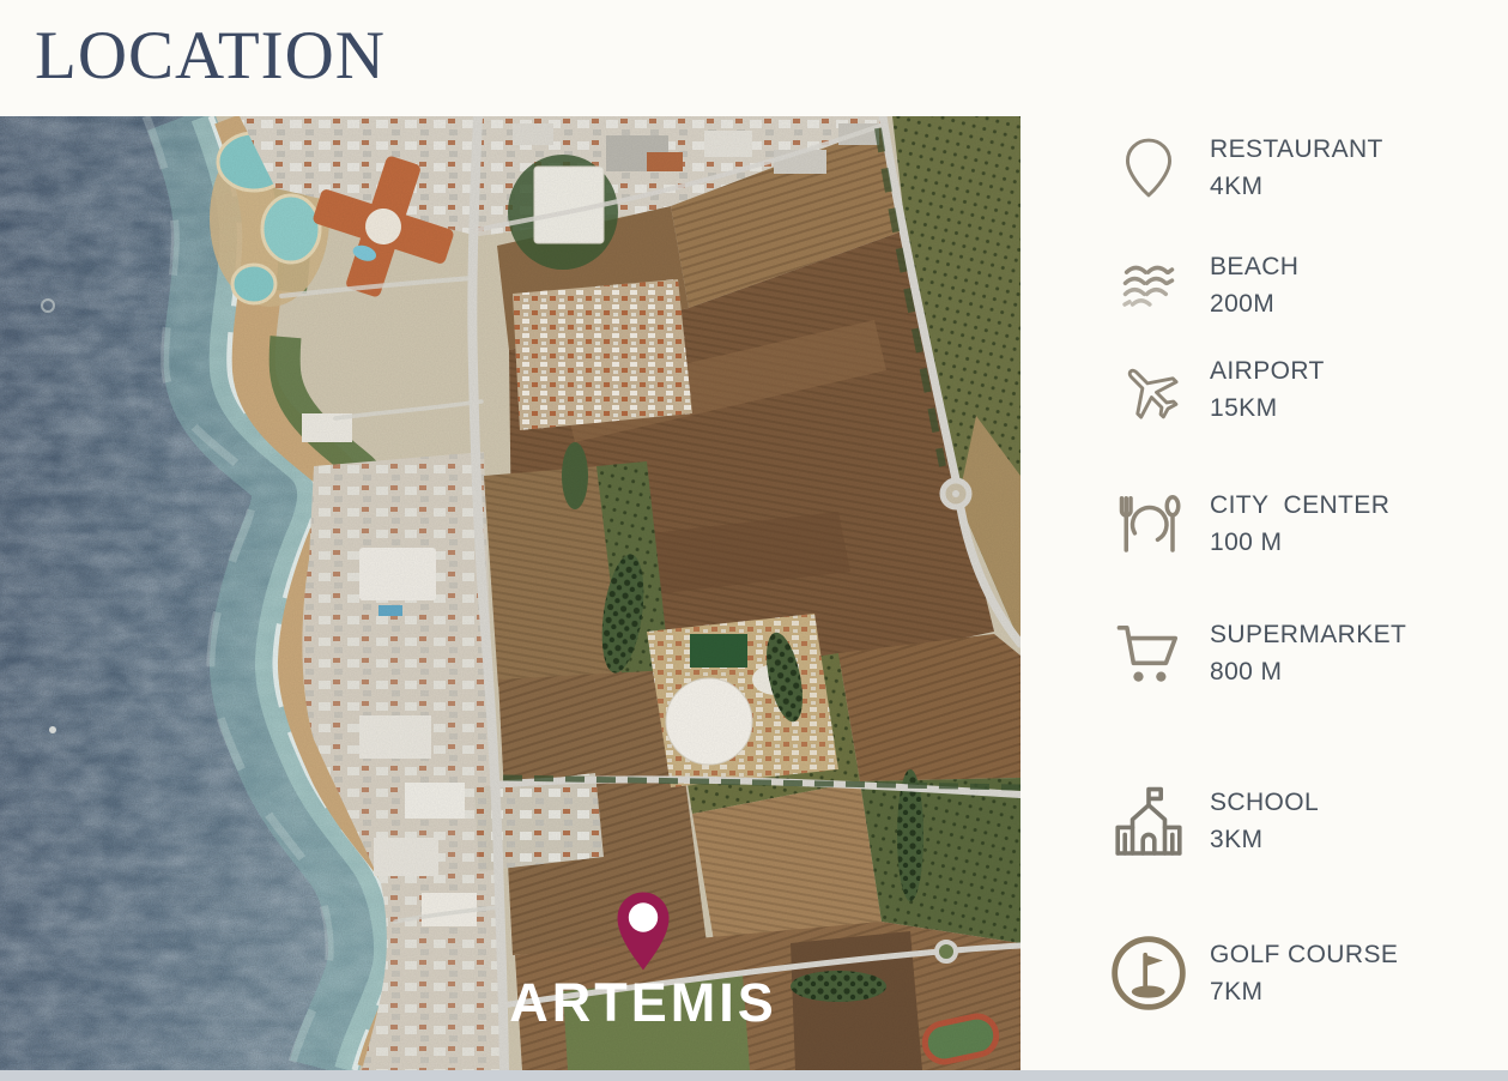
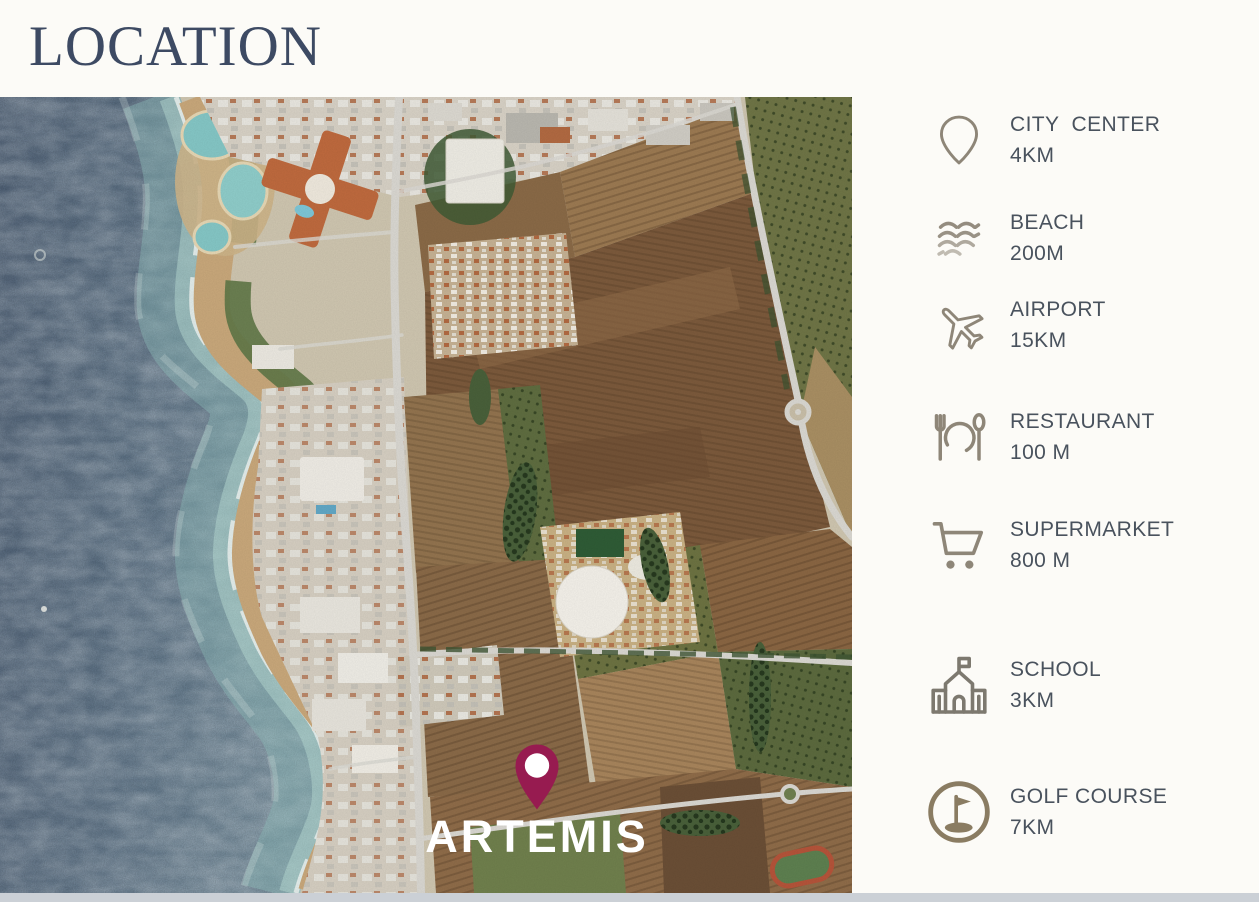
  LOCATION
  ARTEMIS
- RESTAURANT
+ CITY CENTER
  4KM
  BEACH
  200M
  AIRPORT
  15KM
- CITY CENTER
+ RESTAURANT
  100 M
  SUPERMARKET
  800 M
  SCHOOL
  3KM
  GOLF COURSE
  7KM
